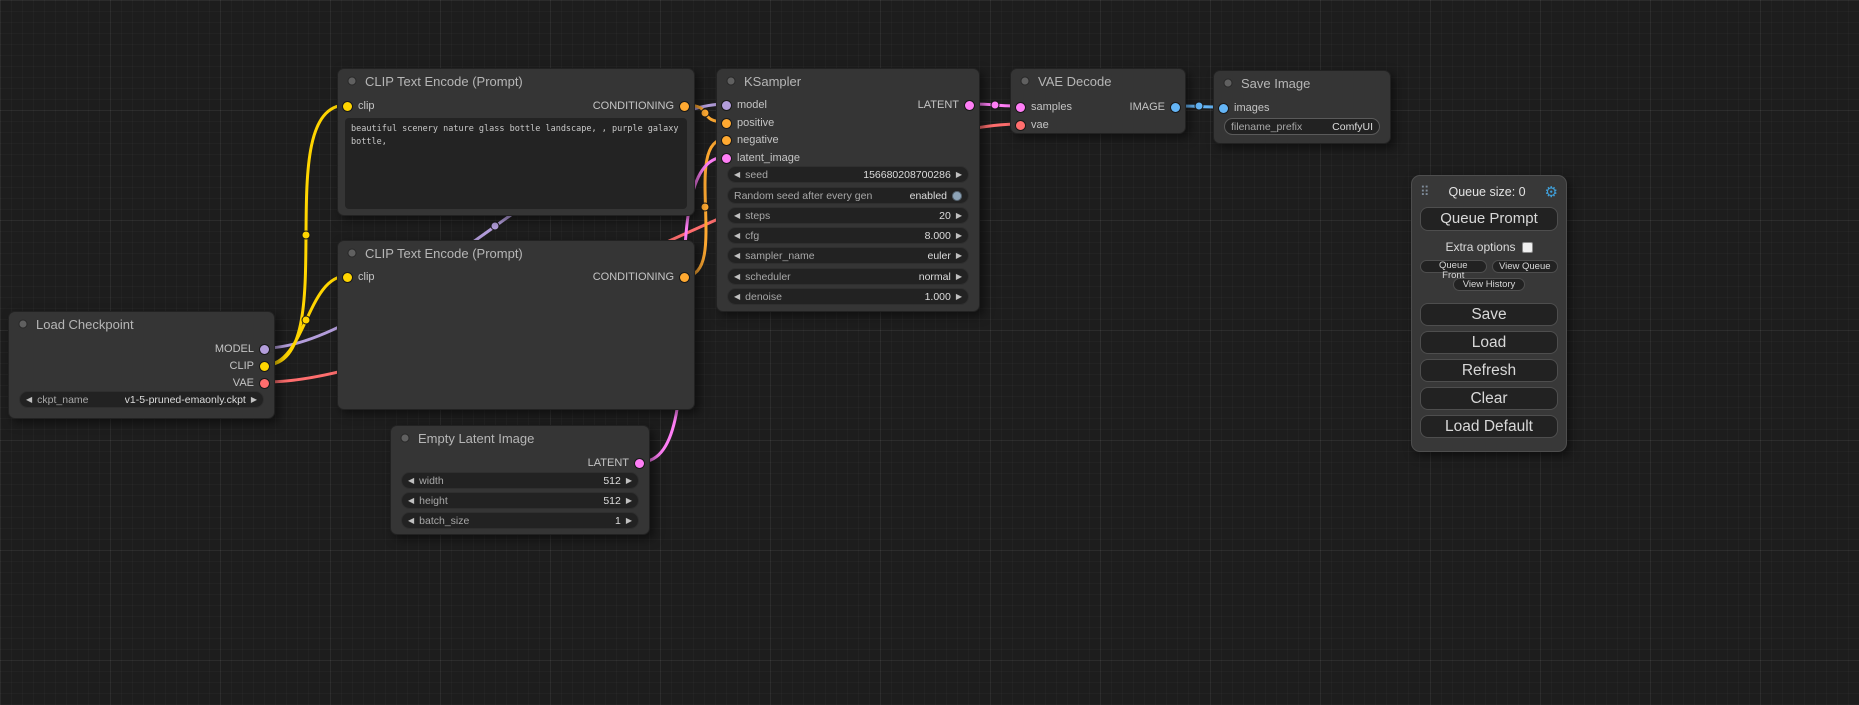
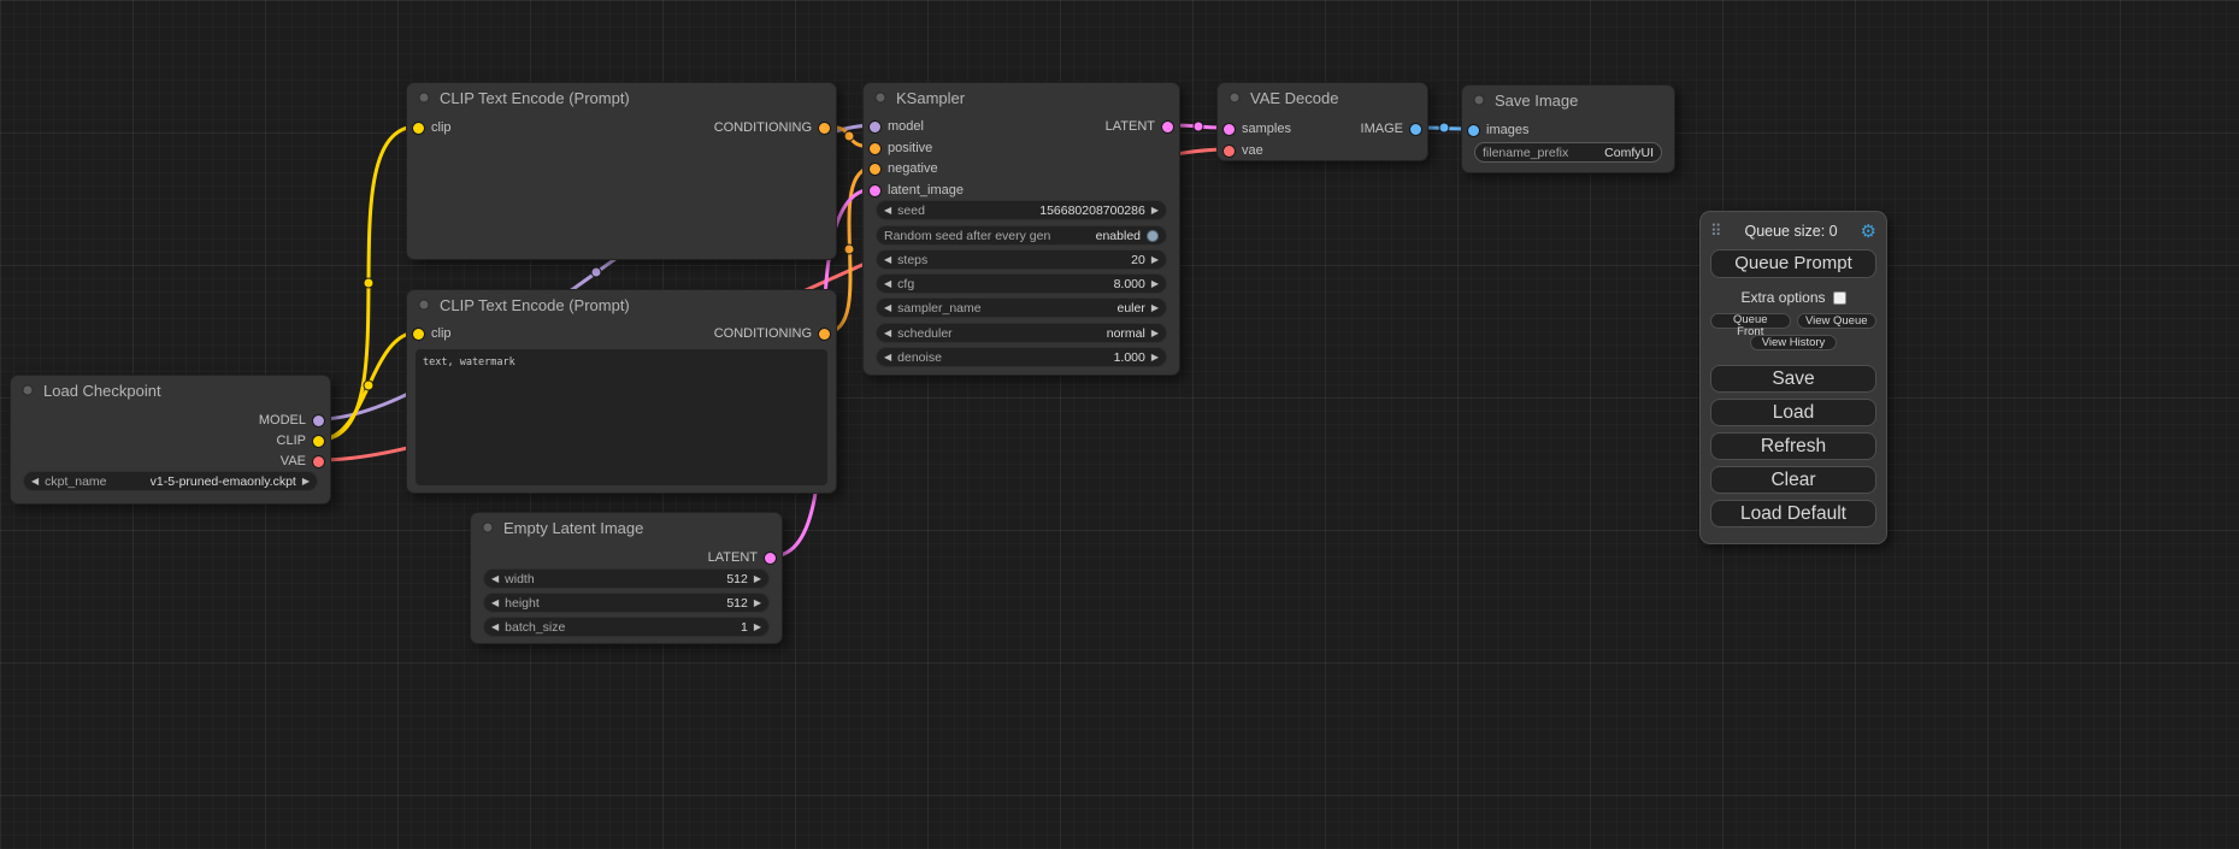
  Load Checkpoint
  MODEL
  CLIP
  VAE
  ◀
  ckpt_name
  v1-5-pruned-emaonly.ckpt
  ▶
  CLIP Text Encode (Prompt)
  clip
  CONDITIONING
- beautiful scenery nature glass bottle landscape, , purple galaxy bottle,
  CLIP Text Encode (Prompt)
  clip
  CONDITIONING
+ text, watermark
  Empty Latent Image
  LATENT
  ◀
  width
  512
  ▶
  ◀
  height
  512
  ▶
  ◀
  batch_size
  1
  ▶
  KSampler
  model
  positive
  negative
  latent_image
  LATENT
  ◀
  seed
  156680208700286
  ▶
  Random seed after every gen
  enabled
  ◀
  steps
  20
  ▶
  ◀
  cfg
  8.000
  ▶
  ◀
  sampler_name
  euler
  ▶
  ◀
  scheduler
  normal
  ▶
  ◀
  denoise
  1.000
  ▶
  VAE Decode
  samples
  vae
  IMAGE
  Save Image
  images
  filename_prefix
  ComfyUI
  ⠿
  Queue size: 0
  ⚙
  Queue Prompt
  Extra options
  Queue Front
  View Queue
  View History
  Save
  Load
  Refresh
  Clear
  Load Default
